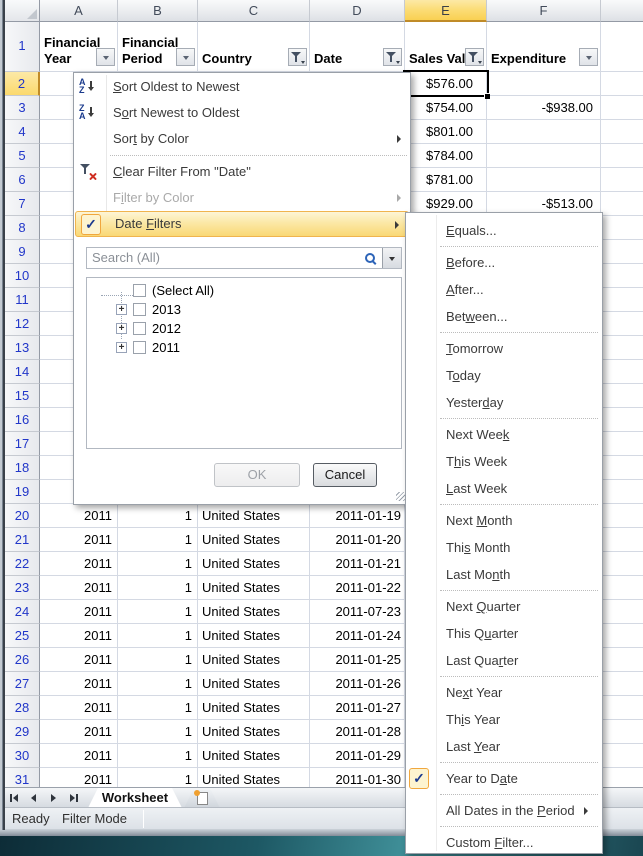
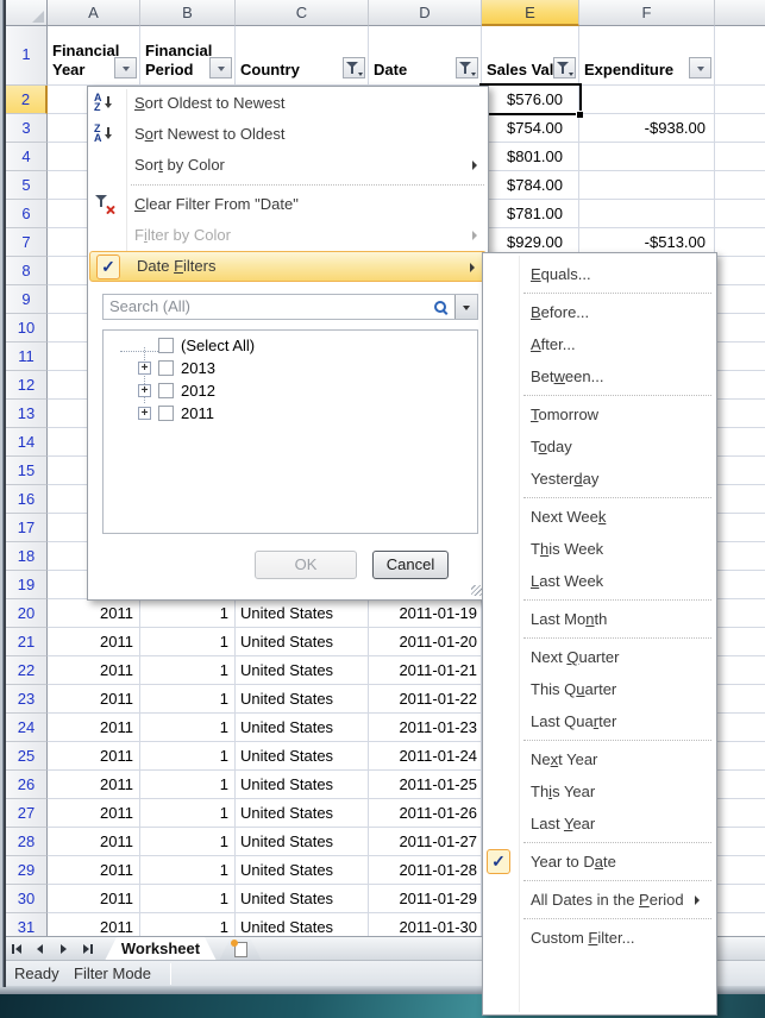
  A
  B
  C
  D
  E
  F
  1
  $576.00
  $754.00
  -$938.00
  $801.00
  $784.00
  $781.00
  $929.00
  -$513.00
  2011
  1
  United States
  2011-01-19
  2011
  1
  United States
  2011-01-20
  2011
  1
  United States
  2011-01-21
  2011
  1
  United States
  2011-01-22
  2011
  1
  United States
- 2011-07-23
+ 2011-01-23
  2011
  1
  United States
  2011-01-24
  2011
  1
  United States
  2011-01-25
  2011
  1
  United States
  2011-01-26
  2011
  1
  United States
  2011-01-27
  2011
  1
  United States
  2011-01-28
  2011
  1
  United States
  2011-01-29
  2011
  1
  United States
  2011-01-30
  2
  3
  4
  5
  6
  7
  8
  9
  10
  11
  12
  13
  14
  15
  16
  17
  18
  19
  20
  21
  22
  23
  24
  25
  26
  27
  28
  29
  30
  31
  Financial Year
  Financial Period
  Country
  Date
  Sales Val
  Expenditure
  Worksheet
  Ready
  Filter Mode
  A
  Z
  Sort Oldest to Newest
  Z
  A
  Sort Newest to Oldest
  Sort by Color
  Clear Filter From "Date"
  Filter by Color
  ✓
  Date Filters
  Search (All)
  (Select All)
  +
  2013
  +
  2012
  +
  2011
  OK
  Cancel
  Equals...
  Before...
  After...
  Between...
  Tomorrow
  Today
  Yesterday
  Next Week
  This Week
  Last Week
- Next Month
- This Month
  Last Month
  Next Quarter
  This Quarter
  Last Quarter
  Next Year
  This Year
  Last Year
  ✓
  Year to Date
  All Dates in the Period
  Custom Filter...
